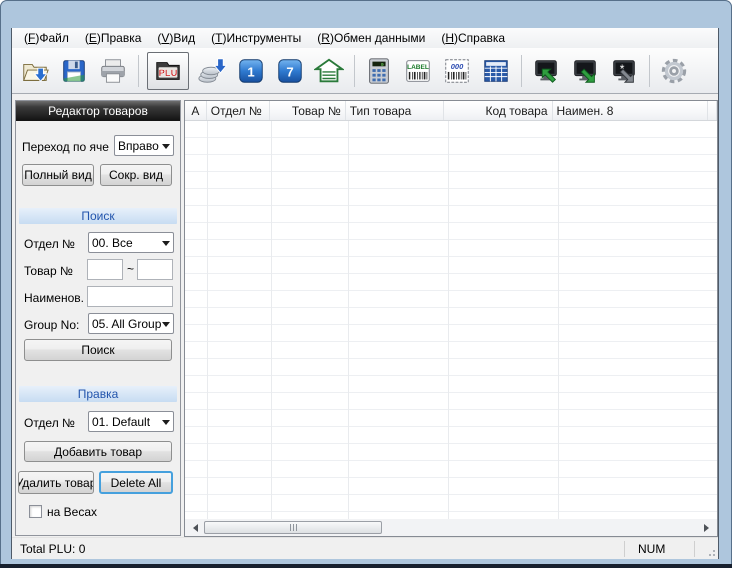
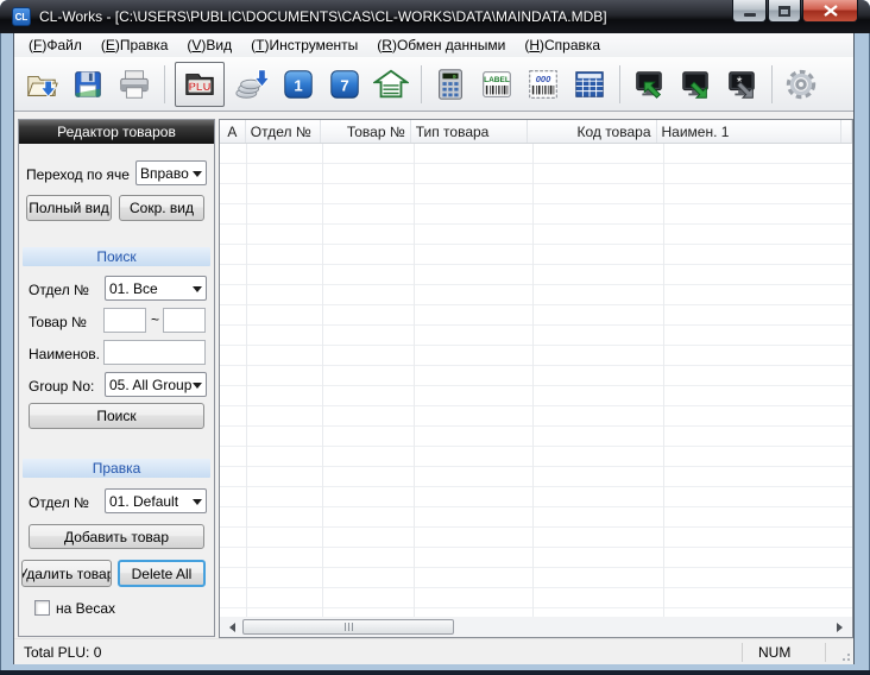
+ CL
+ CL-Works - [C:\USERS\PUBLIC\DOCUMENTS\CAS\CL-WORKS\DATA\MAINDATA.MDB]
  (F)Файл
  (E)Правка
  (V)Вид
  (T)Инструменты
  (R)Обмен данными
  (H)Справка
  PLU
  1
  7
  000
  *
  Редактор товаров
  Переход по яче
  Вправо
  Полный вид
  Сокр. вид
  Поиск
  Отдел №
- 00. Все
+ 01. Все
  Товар №
  ~
  Наименов.
  Group No:
  05. All Group
  Поиск
  Правка
  Отдел №
  01. Default
  Добавить товар
  Удалить товар
  Delete All
  на Весах
  A
  Отдел №
  Товар №
  Тип товара
  Код товара
- Наимен. 8
+ Наимен. 1
  Total PLU: 0
  NUM
